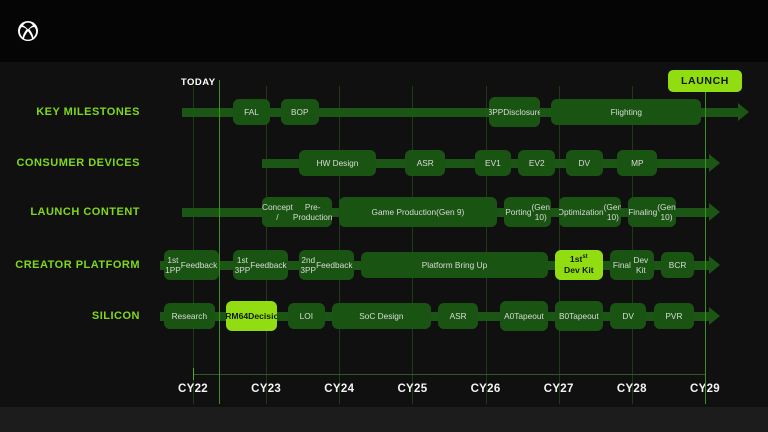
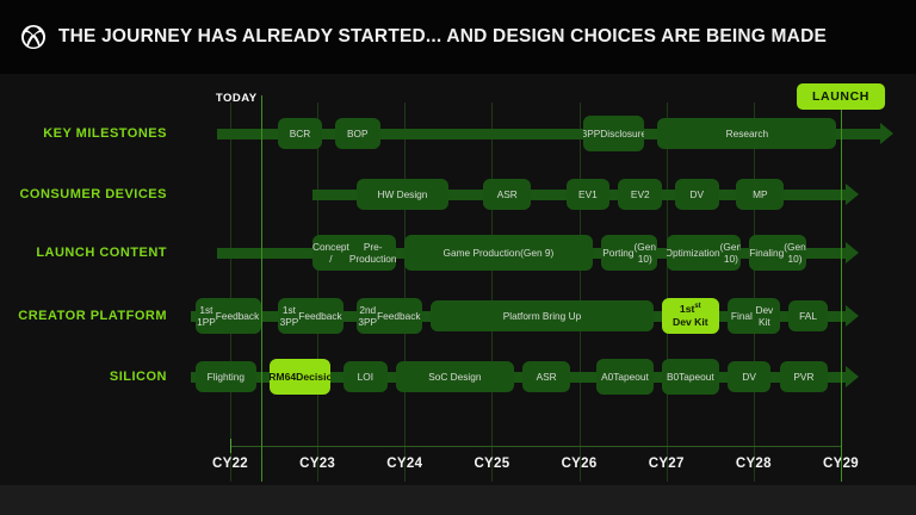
+ THE JOURNEY HAS ALREADY STARTED... AND DESIGN CHOICES ARE BEING MADE
  KEY MILESTONES
- FAL
+ BCR
  BOP
  3PP
  Disclosure
- Flighting
+ Research
  CONSUMER DEVICES
  HW Design
  ASR
  EV1
  EV2
  DV
  MP
  LAUNCH CONTENT
  Concept /
  Pre-Production
  Game Production
  (Gen 9)
  Porting
  (Gen 10)
  Optimization
  (Gen 10)
  Finaling
  (Gen 10)
  CREATOR PLATFORM
  1st 1PP
  Feedback
  1st 3PP
  Feedback
  2nd 3PP
  Feedback
  Platform Bring Up
  Dev Kit
  Final
  Dev Kit
- BCR
+ FAL
  SILICON
- Research
+ Flighting
  RM64
  Decisio
  LOI
  SoC Design
  ASR
  A0
  Tapeout
  B0
  Tapeout
  DV
  PVR
  CY22
  CY23
  CY24
  CY25
  CY26
  CY27
  CY28
  CY29
  TODAY
  LAUNCH
